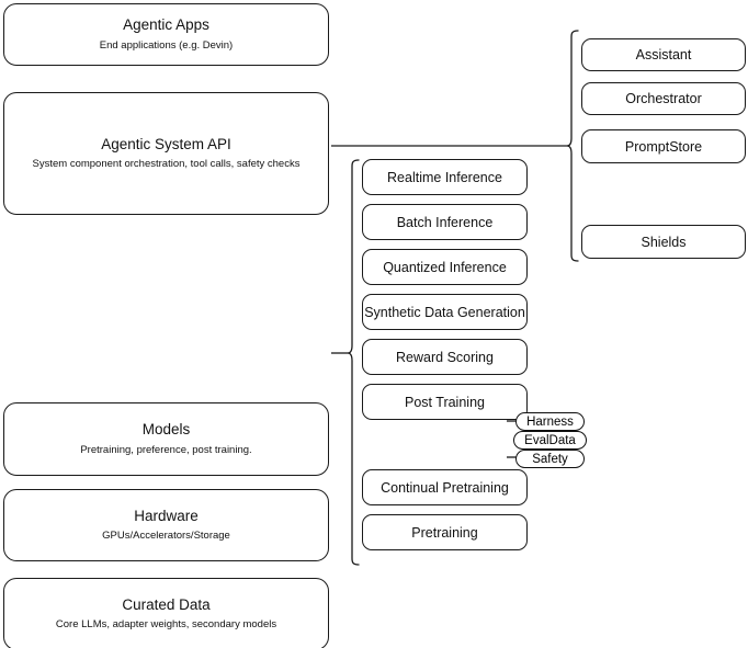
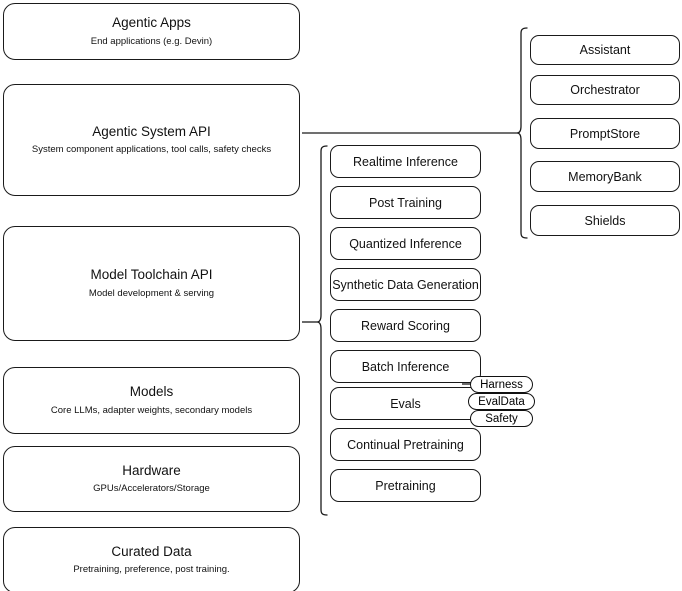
  Agentic Apps
  End applications (e.g. Devin)
  Agentic System API
- System component orchestration, tool calls, safety checks
+ System component applications, tool calls, safety checks
+ Model Toolchain API
+ Model development & serving
  Models
- Pretraining, preference, post training.
+ Core LLMs, adapter weights, secondary models
  Hardware
  GPUs/Accelerators/Storage
  Curated Data
- Core LLMs, adapter weights, secondary models
+ Pretraining, preference, post training.
  Realtime Inference
- Batch Inference
+ Post Training
  Quantized Inference
  Synthetic Data Generation
  Reward Scoring
- Post Training
+ Batch Inference
+ Evals
  Continual Pretraining
  Pretraining
  Harness
  EvalData
  Safety
  Assistant
  Orchestrator
  PromptStore
+ MemoryBank
  Shields
